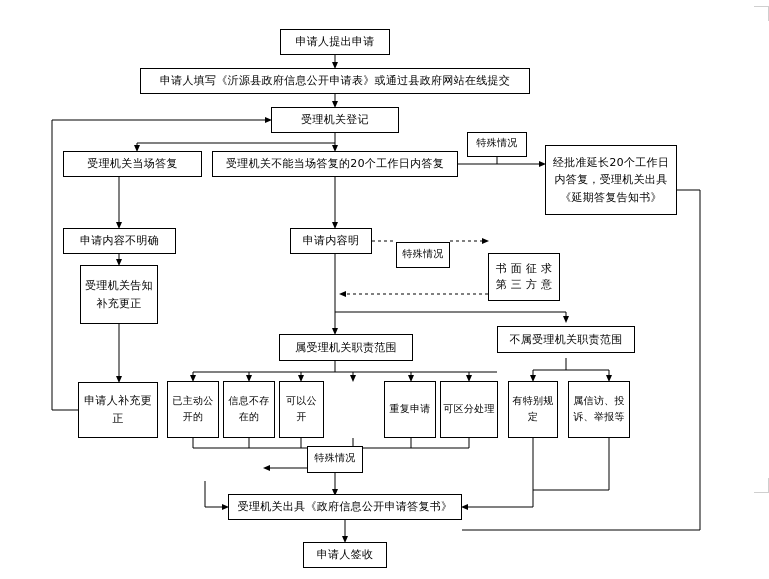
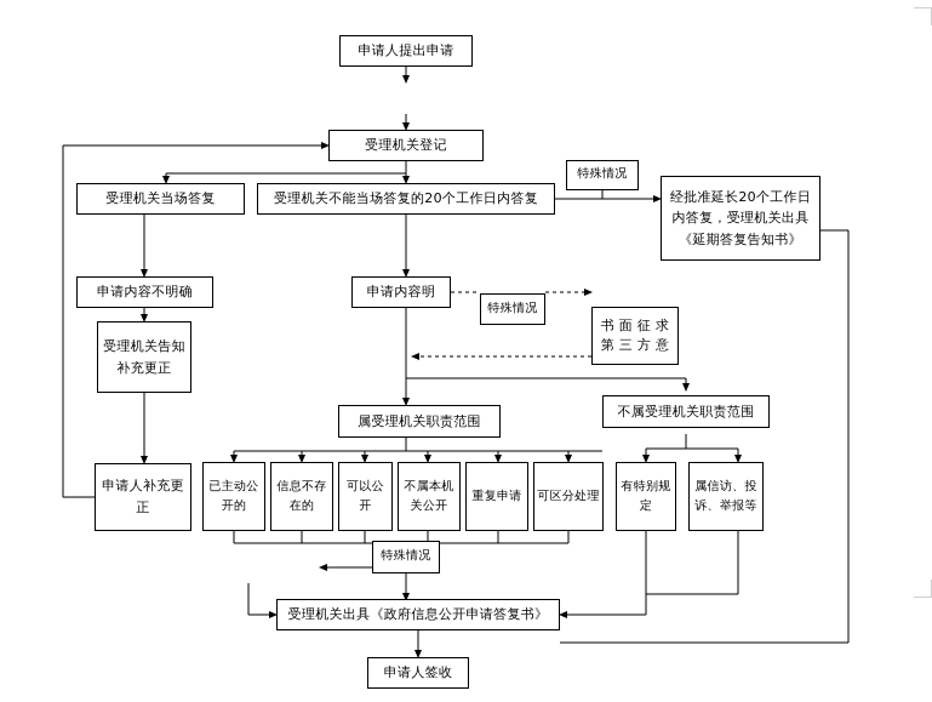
  申请人提出申请
- 申请人填写《沂源县政府信息公开申请表》或通过县政府网站在线提交
  受理机关登记
  受理机关当场答复
  受理机关不能当场答复的20个工作日内答复
  特殊情况
  经批准延长20个工作日内答复，受理机关出具《延期答复告知书》
  申请内容不明确
  申请内容明
  特殊情况
  书 面 征 求 第 三 方 意
  受理机关告知补充更正
  属受理机关职责范围
  不属受理机关职责范围
  申请人补充更正
  已主动公开的
  信息不存在的
  可以公开
+ 不属本机关公开
  重复申请
  可区分处理
  有特别规定
  属信访、投诉、举报等
  特殊情况
  受理机关出具《政府信息公开申请答复书》
  申请人签收
